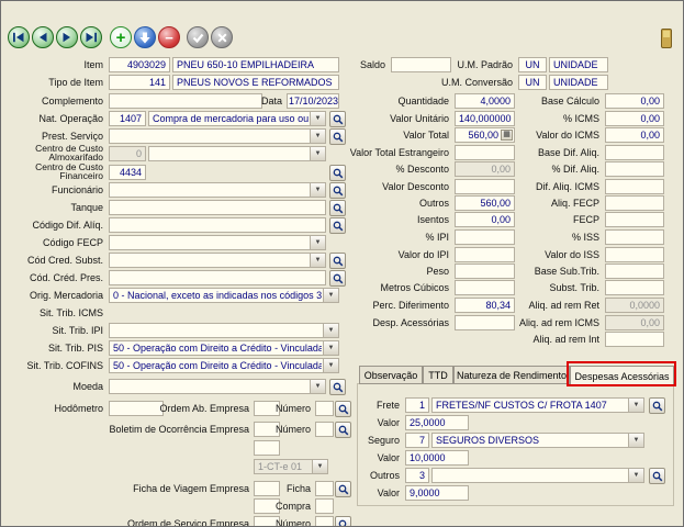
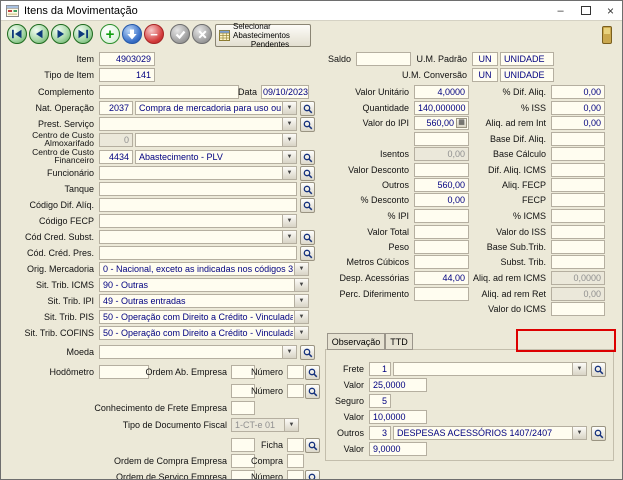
+ Itens da Movimentação
+ –
+ ×
  +
  −
+ Selecionar Abastecimentos
+ Pendentes
  Item
  4903029
- PNEU 650-10 EMPILHADEIRA
  Tipo de Item
  141
- PNEUS NOVOS E REFORMADOS
  Complemento
  Data
- 17/10/2023
+ 09/10/2023
  Nat. Operação
- 1407
+ 2037
  Compra de mercadoria para uso ou
  Prest. Serviço
  Centro de Custo
  Almoxarifado
  0
  Centro de Custo
  Financeiro
  4434
+ Abastecimento - PLV
  Funcionário
  Tanque
  Código Dif. Alíq.
  Código FECP
  Cód Cred. Subst.
  Cód. Créd. Pres.
  Orig. Mercadoria
  0 - Nacional, exceto as indicadas nos códigos 3
  Sit. Trib. ICMS
+ 90 - Outras
  Sit. Trib. IPI
+ 49 - Outras entradas
  Sit. Trib. PIS
  Sit. Trib. COFINS
  Moeda
  Hodômetro
  Ordem Ab. Empresa
  Número
- Boletim de Ocorrência Empresa
  Número
+ Conhecimento de Frete Empresa
+ Tipo de Documento Fiscal
  1-CT-e 01
- Ficha de Viagem Empresa
  Ficha
+ Ordem de Compra Empresa
  Compra
  Ordem de Serviço Empresa
  Número
  Saldo
  U.M. Padrão
  UN
  UNIDADE
  U.M. Conversão
  UN
  UNIDADE
- Quantidade
+ Valor Unitário
  4,0000
- Valor Unitário
+ Quantidade
  140,000000
- Valor Total
+ Valor do IPI
  560,00
- Valor Total Estrangeiro
- % Desconto
+ Isentos
  0,00
  Valor Desconto
  Outros
  560,00
- Isentos
+ % Desconto
  0,00
  % IPI
- Valor do IPI
+ Valor Total
  Peso
  Metros Cúbicos
- Perc. Diferimento
+ Desp. Acessórias
- 80,34
+ 44,00
- Desp. Acessórias
+ Perc. Diferimento
- Base Cálculo
+ % Dif. Aliq.
  0,00
- % ICMS
+ % ISS
  0,00
- Valor do ICMS
+ Aliq. ad rem Int
  0,00
  Base Dif. Aliq.
- % Dif. Aliq.
+ Base Cálculo
  Dif. Aliq. ICMS
  Aliq. FECP
  FECP
- % ISS
+ % ICMS
  Valor do ISS
  Base Sub.Trib.
  Subst. Trib.
- Aliq. ad rem Ret
+ Aliq. ad rem ICMS
  0,0000
- Aliq. ad rem ICMS
+ Aliq. ad rem Ret
  0,00
- Aliq. ad rem Int
+ Valor do ICMS
  Observação
  TTD
- Natureza de Rendimento
- Despesas Acessórias
  Frete
  1
- FRETES/NF CUSTOS C/ FROTA 1407
  Valor
  25,0000
  Seguro
- 7
+ 5
- SEGUROS DIVERSOS
  Valor
  10,0000
  Outros
  3
+ DESPESAS ACESSÓRIOS 1407/2407
  Valor
  9,0000
